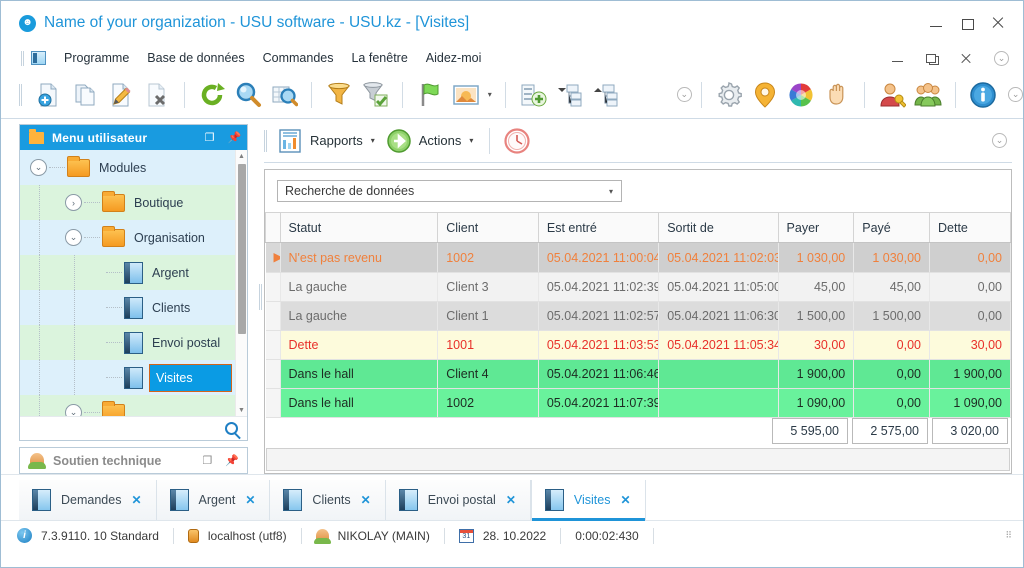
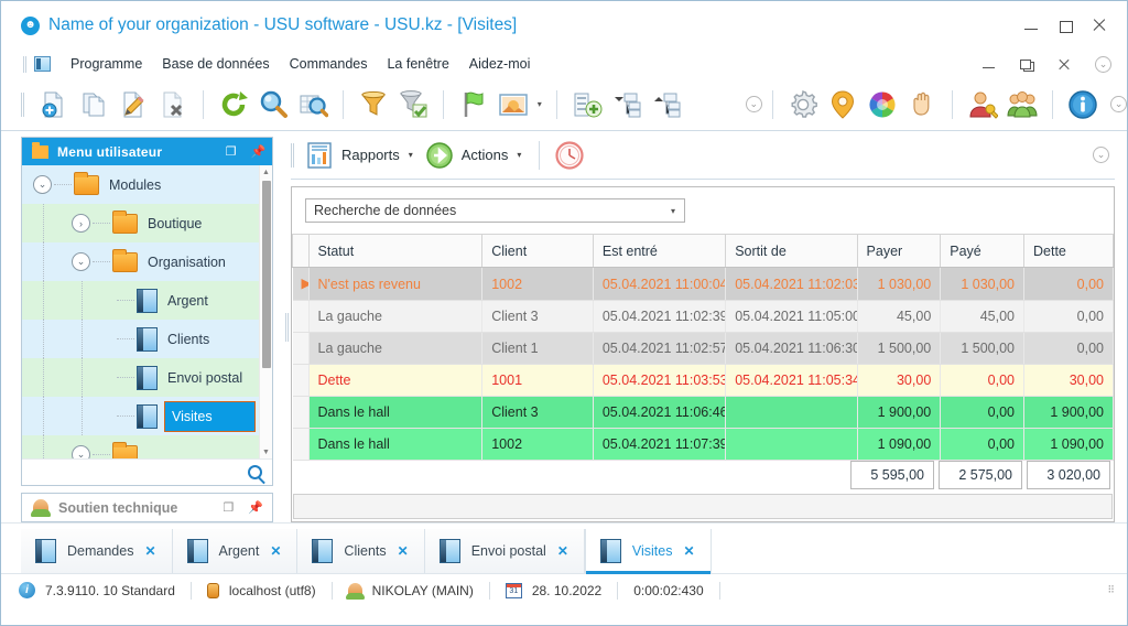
  ☻
  Name of your organization - USU software - USU.kz - [Visites]
  Programme
  Base de données
  Commandes
  La fenêtre
  Aidez-moi
  ⌄
  ▾
  ⌄
  ⌄
  Menu utilisateur
  ❐
  📌
  ⌄
  Modules
  ›
  Boutique
  ⌄
  Organisation
  Argent
  Clients
  Envoi postal
  Visites
  ⌄
  Soutien technique
  ❐
  📌
  Rapports
  ▾
  Actions
  ▾
  ⌄
  Recherche de données
  ▾
  	Statut	Client	Est entré	Sortit de	Payer	Payé	Dette
  ▶	N'est pas revenu	1002	05.04.2021 11:00:04	05.04.2021 11:02:03	1 030,00	1 030,00	0,00
  	La gauche	Client 3	05.04.2021 11:02:39	05.04.2021 11:05:00	45,00	45,00	0,00
  	La gauche	Client 1	05.04.2021 11:02:57	05.04.2021 11:06:30	1 500,00	1 500,00	0,00
  	Dette	1001	05.04.2021 11:03:53	05.04.2021 11:05:34	30,00	0,00	30,00
- 	Dans le hall	Client 4	05.04.2021 11:06:46		1 900,00	0,00	1 900,00
+ 	Dans le hall	Client 3	05.04.2021 11:06:46		1 900,00	0,00	1 900,00
  	Dans le hall	1002	05.04.2021 11:07:39		1 090,00	0,00	1 090,00
  5 595,00
  2 575,00
  3 020,00
  Demandes
  ✕
  Argent
  ✕
  Clients
  ✕
  Envoi postal
  ✕
  Visites
  ✕
  i
  7.3.9110. 10 Standard
  localhost (utf8)
  NIKOLAY (MAIN)
  28. 10.2022
  0:00:02:430
  ⠿
